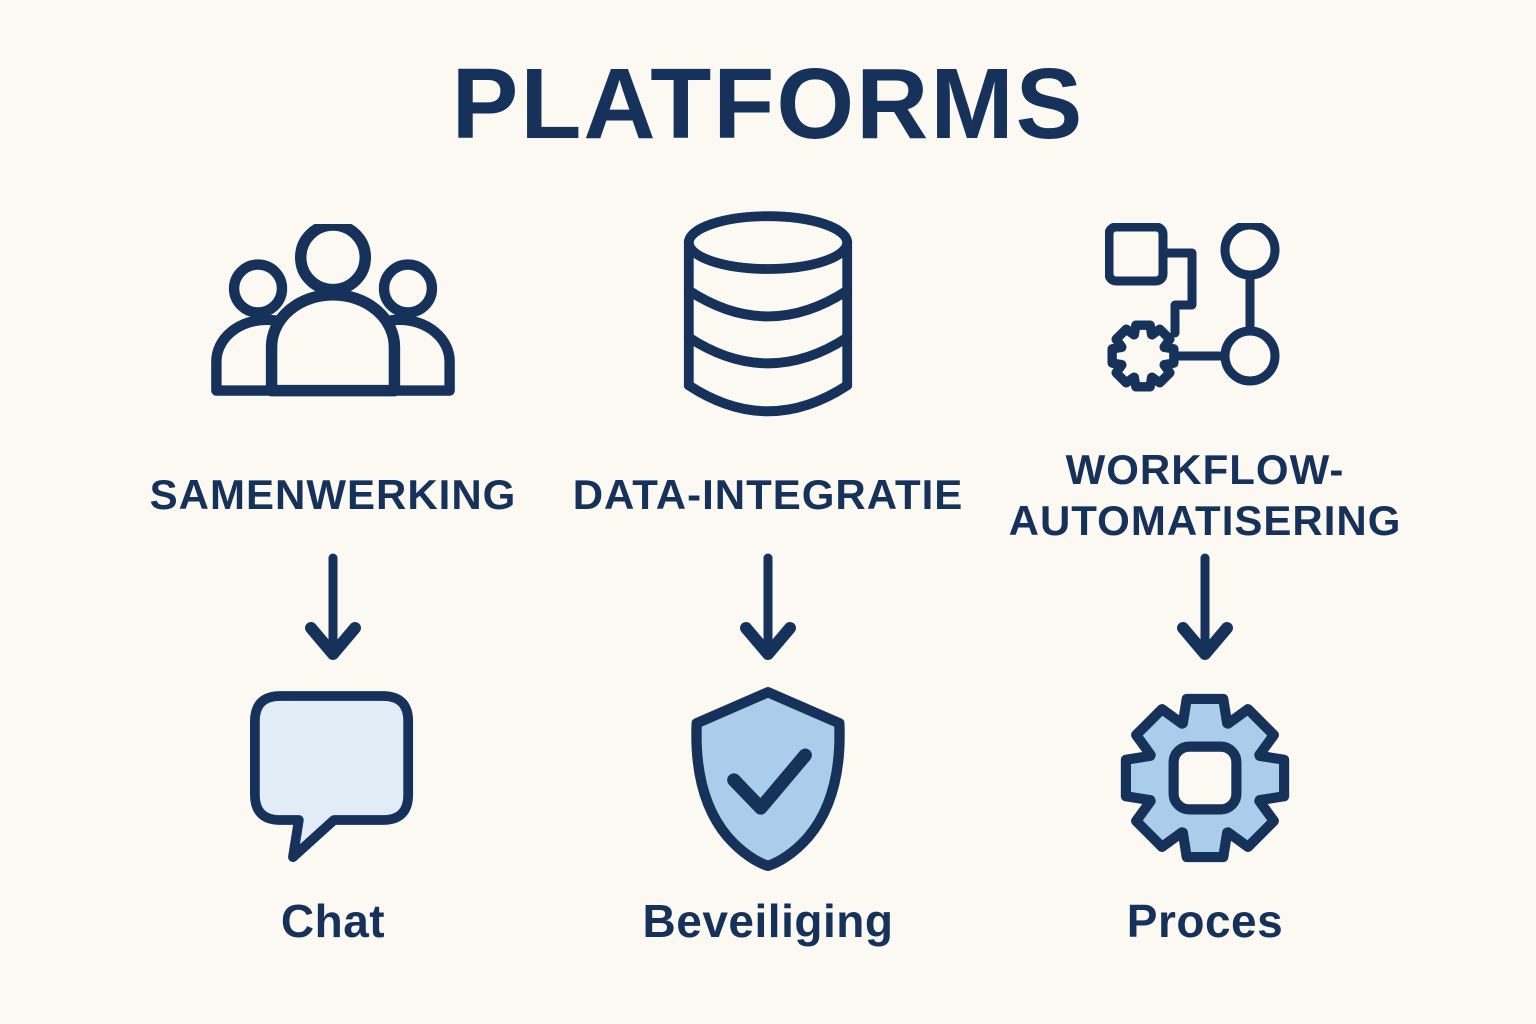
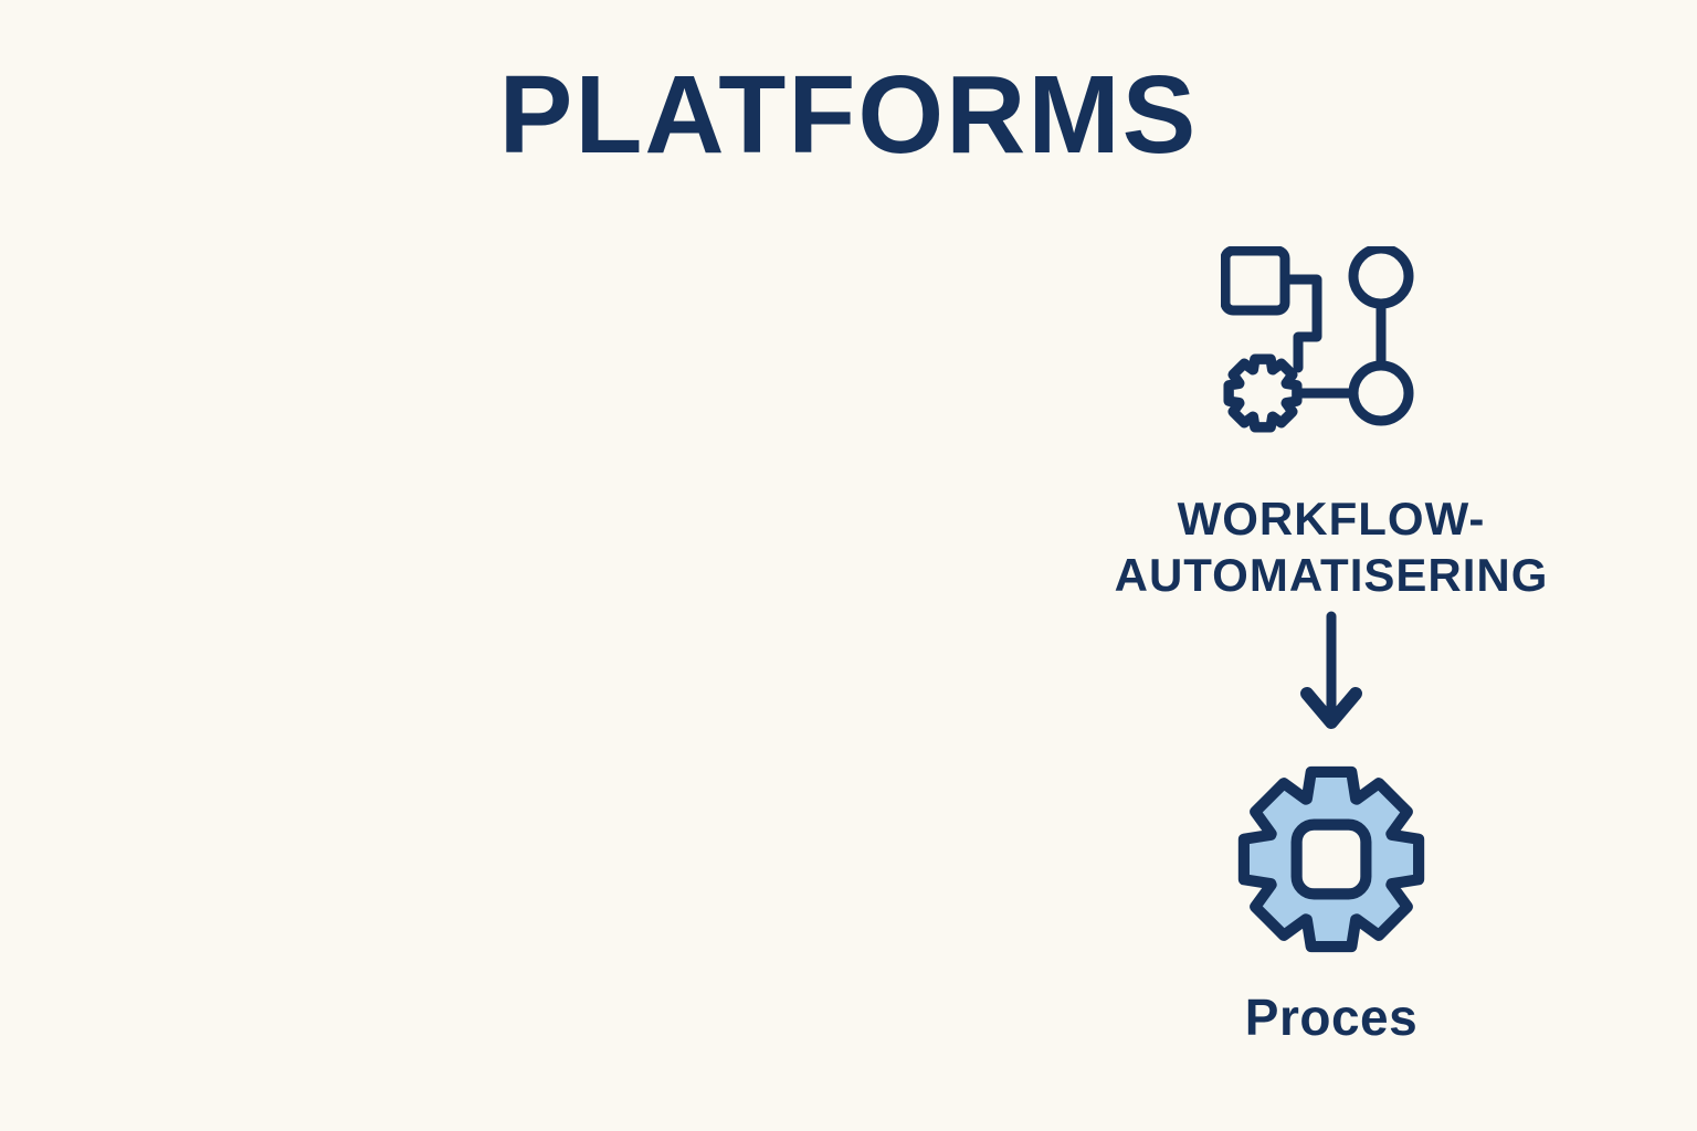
  PLATFORMS
- SAMENWERKING
- Chat
- DATA-INTEGRATIE
- Beveiliging
  WORKFLOW-AUTOMATISERING
  Proces
